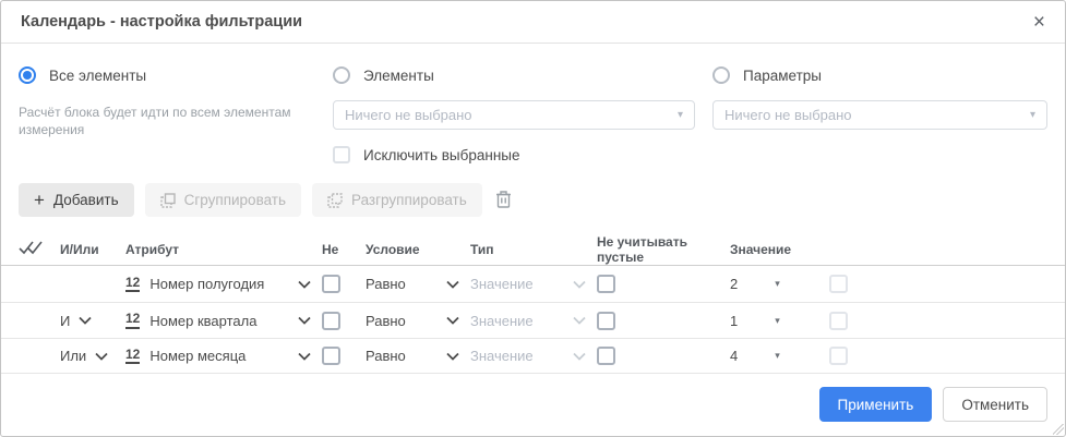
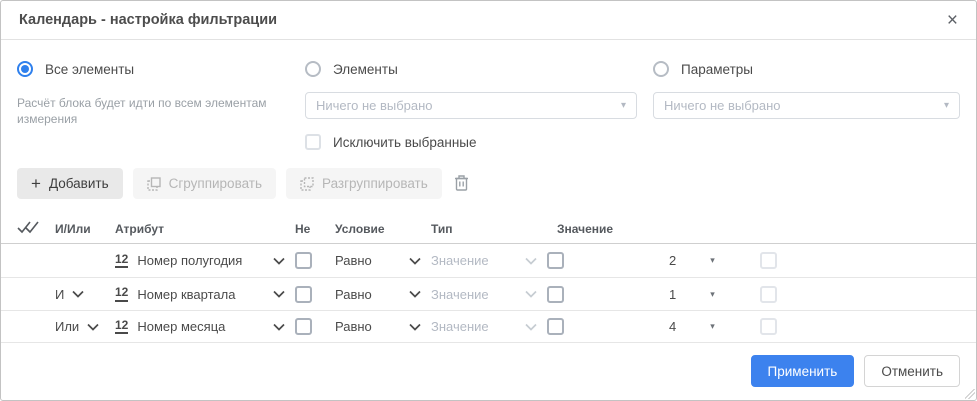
  Календарь - настройка фильтрации
  ×
  Все элементы
  Расчёт блока будет идти по всем элементам измерения
  Элементы
  Ничего не выбрано
  ▾
  Исключить выбранные
  Параметры
  Ничего не выбрано
  ▾
  +
  Добавить
  Сгруппировать
  Разгруппировать
  И/Или
  Атрибут
  Не
  Условие
  Тип
- Не учитывать пустые
  Значение
  12
  Номер полугодия
  Равно
  Значение
  2
  ▾
  И
  12
  Номер квартала
  Равно
  Значение
  1
  ▾
  Или
  12
  Номер месяца
  Равно
  Значение
  4
  ▾
  Применить
  Отменить
